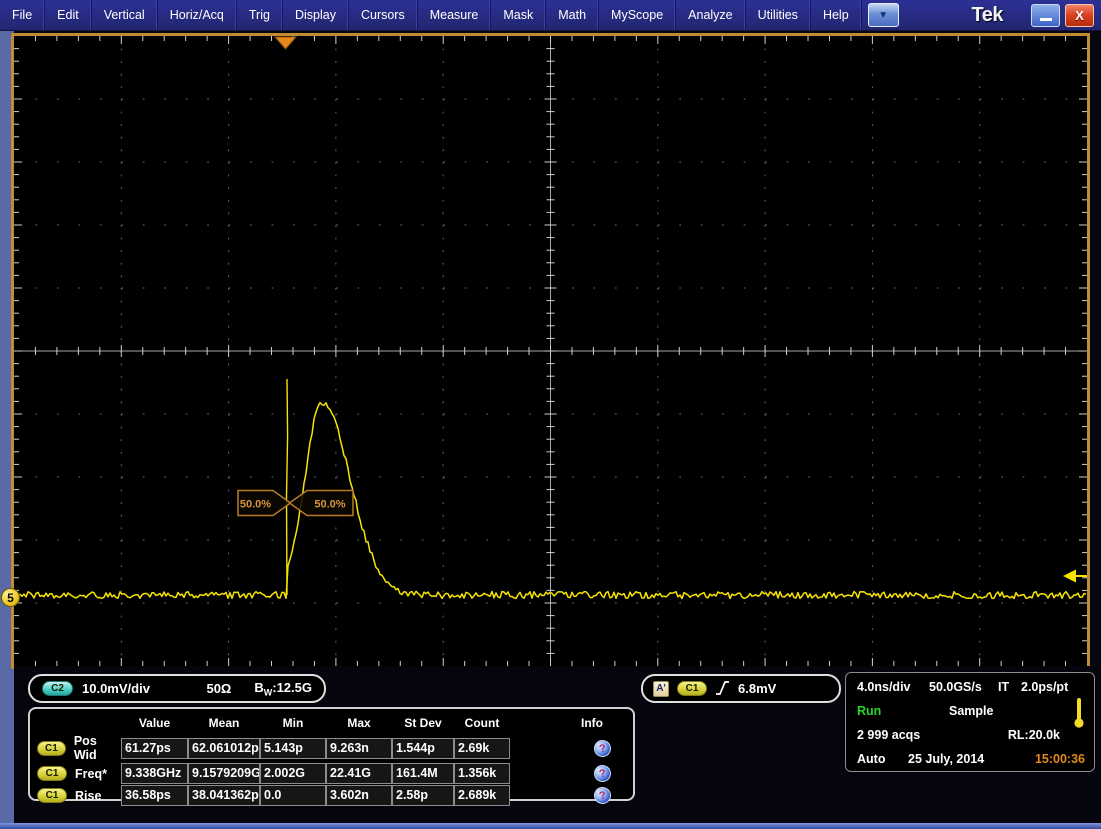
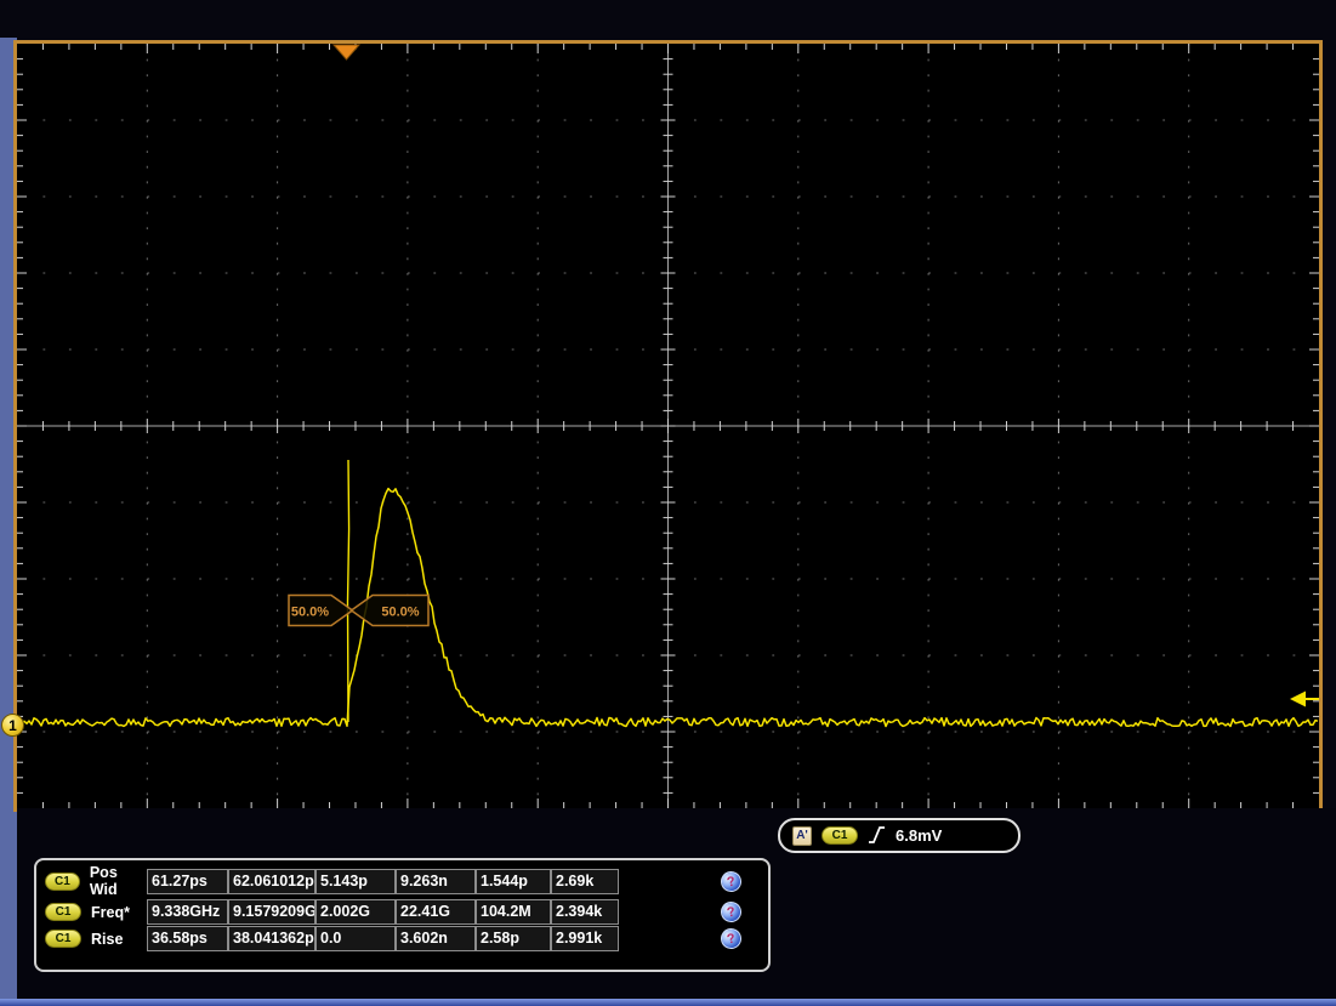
  50.0%
  50.0%
- 5
+ 1
- File
- Edit
- Vertical
- Horiz/Acq
- Trig
- Display
- Cursors
- Measure
- Mask
- Math
- MyScope
- Analyze
- Utilities
- Help
- ▼
- Tek
- X
- C2
- 10.0mV/div
- 50Ω
- BW:12.5G
  A'
  C1
  6.8mV
- 4.0ns/div
- 50.0GS/s
- IT
- 2.0ps/pt
- Run
- Sample
- 2 999 acqs
- RL:20.0k
- Auto
- 25 July, 2014
- 15:00:36
- Value
- Mean
- Min
- Max
- St Dev
- Count
- Info
  C1
  Pos Wid
  61.27ps
  62.061012p
  5.143p
  9.263n
  1.544p
  2.69k
  C1
  Freq*
  9.338GHz
  9.1579209G
  2.002G
  22.41G
- 161.4M
+ 104.2M
- 1.356k
+ 2.394k
  C1
  Rise
  36.58ps
  38.041362p
  0.0
  3.602n
  2.58p
- 2.689k
+ 2.991k
